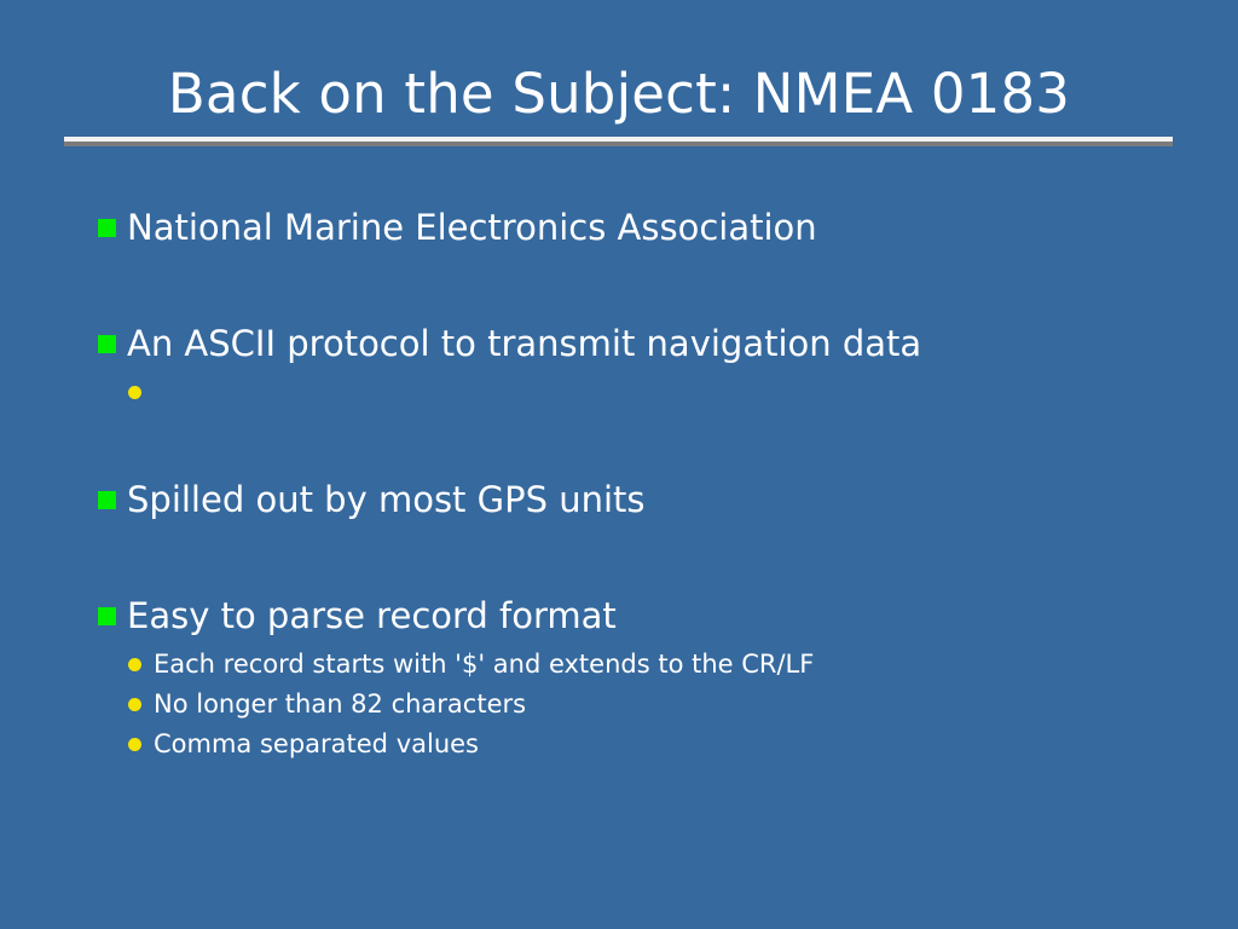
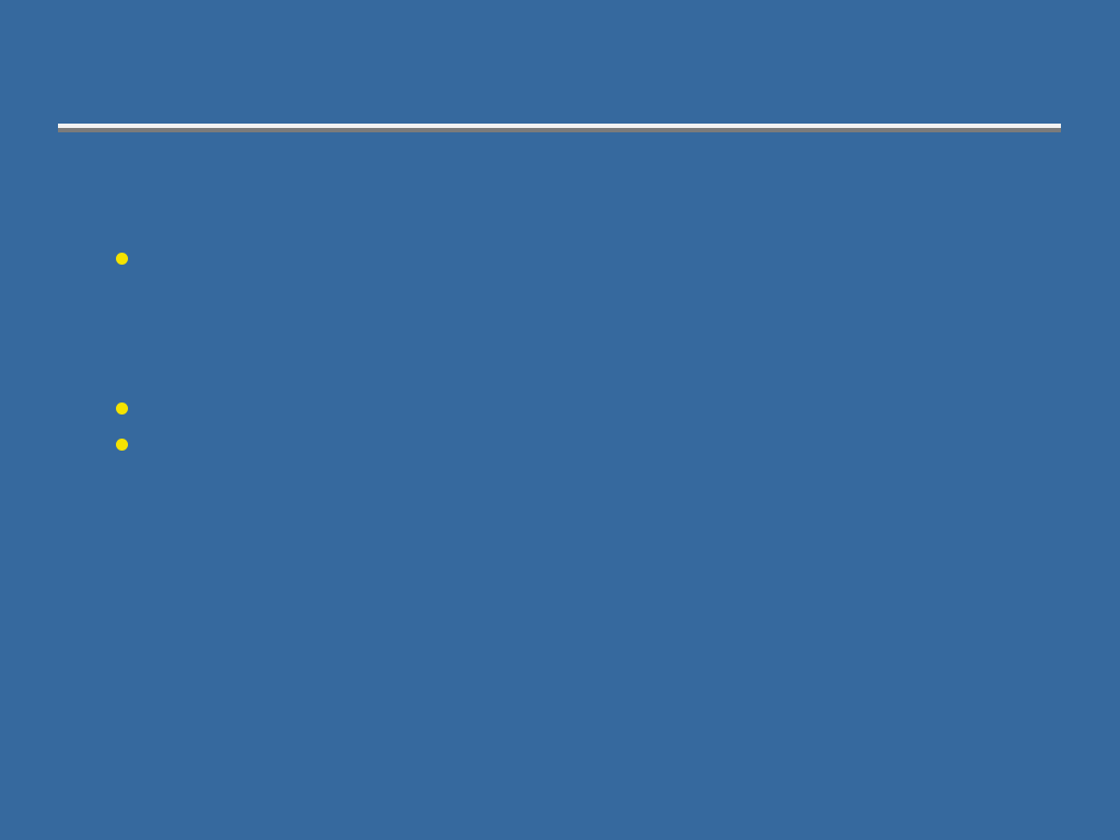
- Back on the Subject: NMEA 0183
- National Marine Electronics Association
- An ASCII protocol to transmit navigation data
- Spilled out by most GPS units
- Easy to parse record format
- Each record starts with '$' and extends to the CR/LF
- No longer than 82 characters
- Comma separated values
